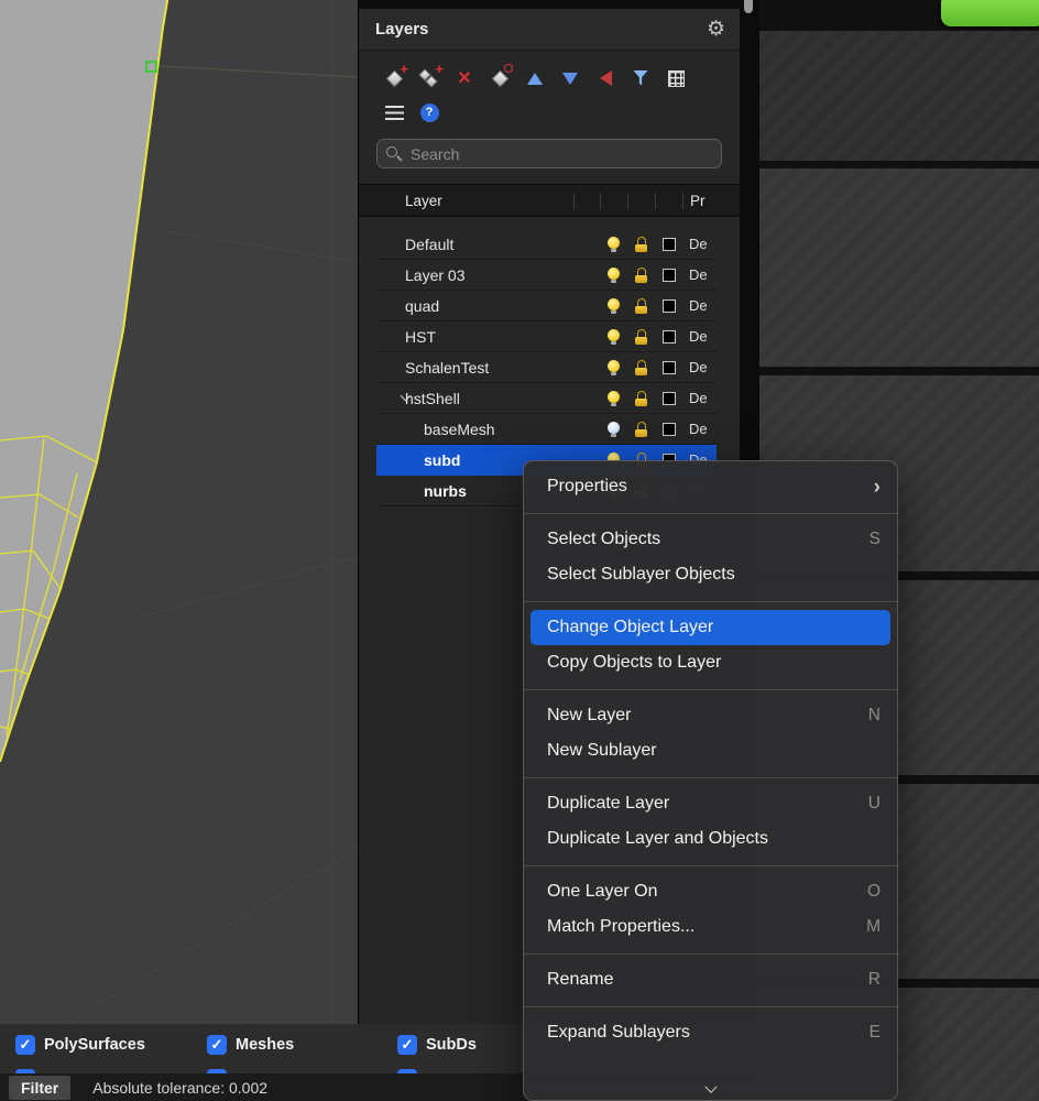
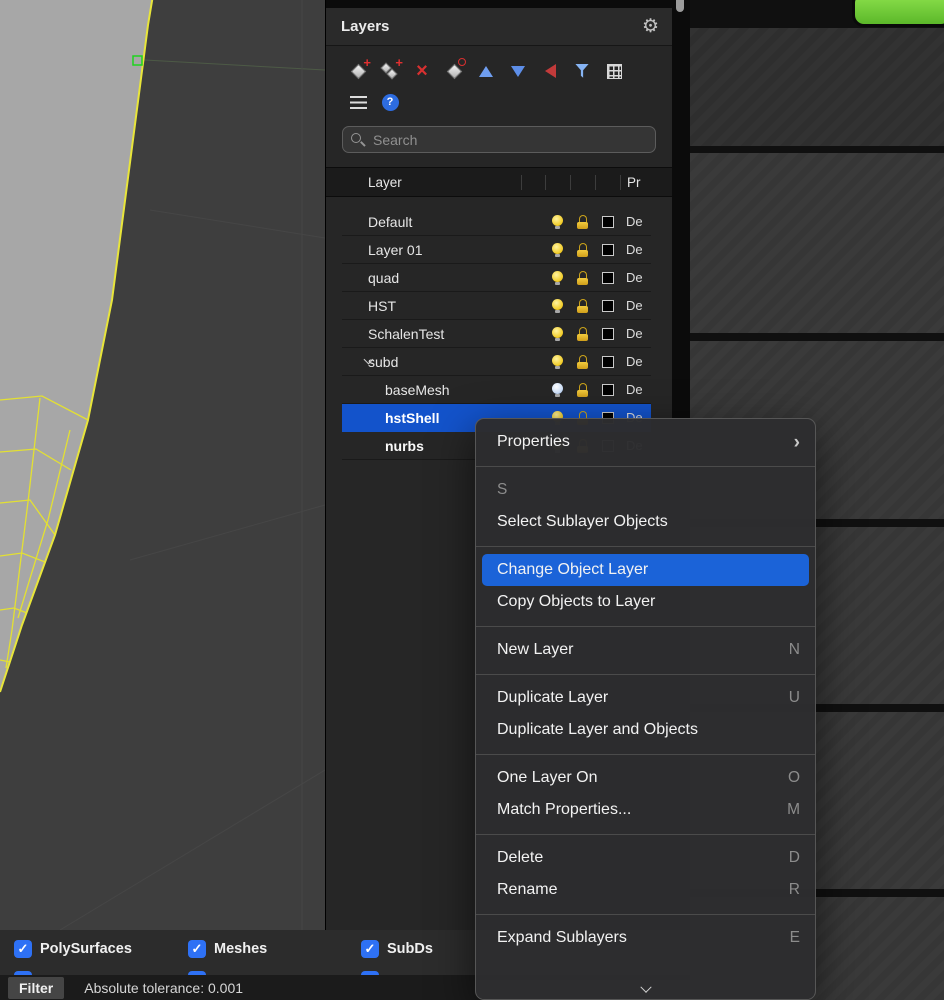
  Layers
  ⚙
  +
  +
  ×
  ?
  Search
  Layer
  Pr
  Default
  De
- Layer 03
+ Layer 01
  De
  quad
  De
  HST
  De
  SchalenTest
  De
- hstShell
+ subd
  De
  baseMesh
  De
- subd
+ hstShell
  nurbs
  ✓
  PolySurfaces
  ✓
  Meshes
  ✓
  SubDs
  Filter
- Absolute tolerance: 0.002
+ Absolute tolerance: 0.001
  Properties
  ›
- Select Objects
  S
  Select Sublayer Objects
  Change Object Layer
  Copy Objects to Layer
  New Layer
  N
- New Sublayer
  Duplicate Layer
  U
  Duplicate Layer and Objects
  One Layer On
  O
  Match Properties...
  M
+ Delete
+ D
  Rename
  R
  Expand Sublayers
  E
